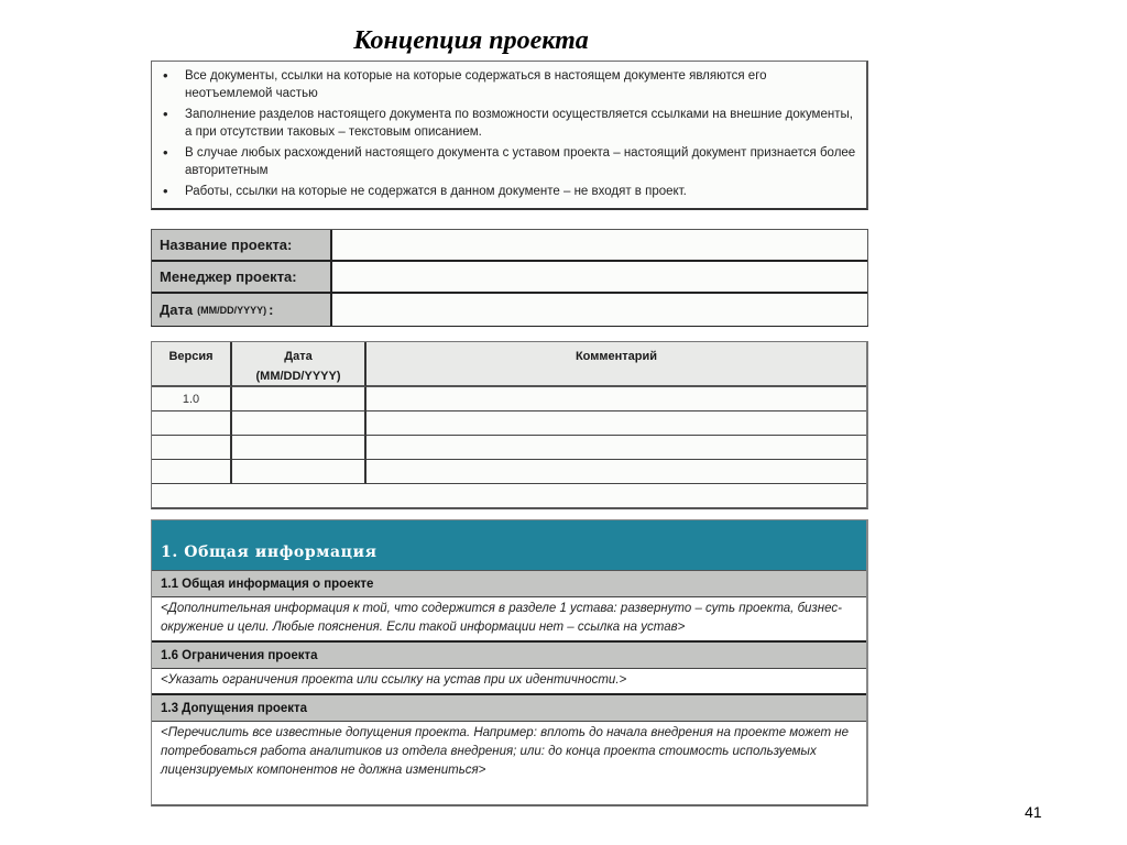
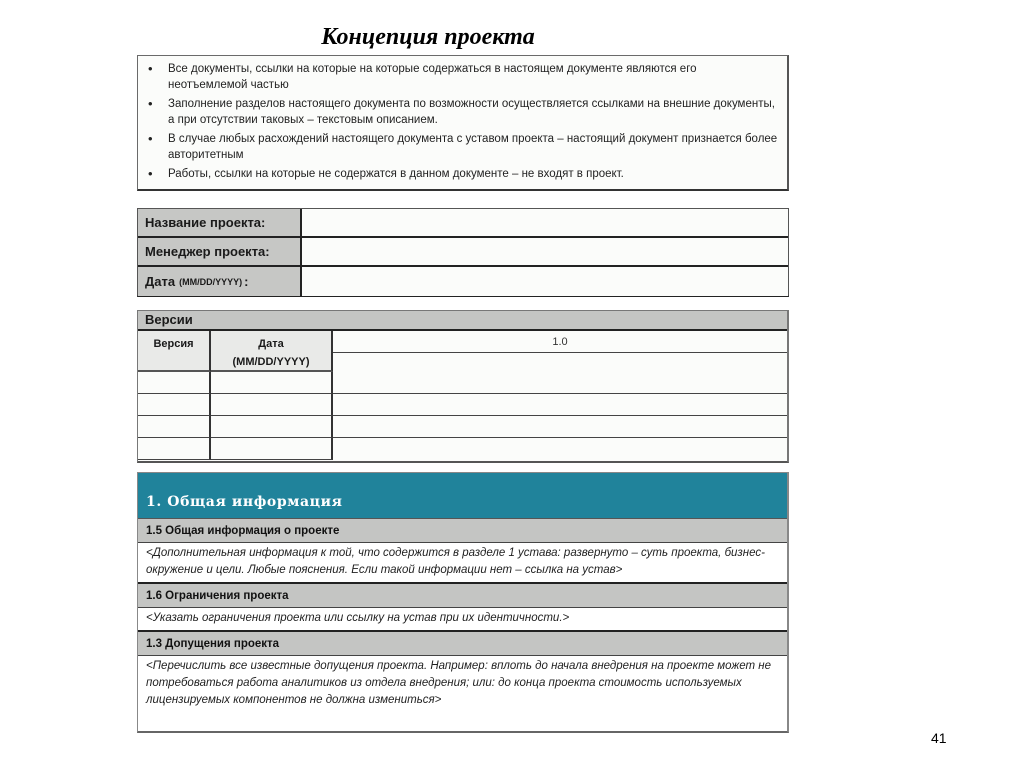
  Концепция проекта
  Все документы, ссылки на которые на которые содержаться в настоящем документе являются его неотъемлемой частью
  Заполнение разделов настоящего документа по возможности осуществляется ссылками на внешние документы, а при отсутствии таковых – текстовым описанием.
  В случае любых расхождений настоящего документа с уставом проекта – настоящий документ признается более авторитетным
  Работы, ссылки на которые не содержатся в данном документе – не входят в проект.
  Название проекта:
  Менеджер проекта:
  Дата
  (MM/DD/YYYY)
  :
+ Версии
  Версия
  Дата
  (MM/DD/YYYY)
- Комментарий
  1.0
  1. Общая информация
- 1.1 Общая информация о проекте
+ 1.5 Общая информация о проекте
  <Дополнительная информация к той, что содержится в разделе 1 устава: развернуто – суть проекта, бизнес-окружение и цели. Любые пояснения. Если такой информации нет – ссылка на устав>
  1.6 Ограничения проекта
  <Указать ограничения проекта или ссылку на устав при их идентичности.>
  1.3 Допущения проекта
  <Перечислить все известные допущения проекта. Например: вплоть до начала внедрения на проекте может не потребоваться работа аналитиков из отдела внедрения; или: до конца проекта стоимость используемых лицензируемых компонентов не должна измениться>
  41
